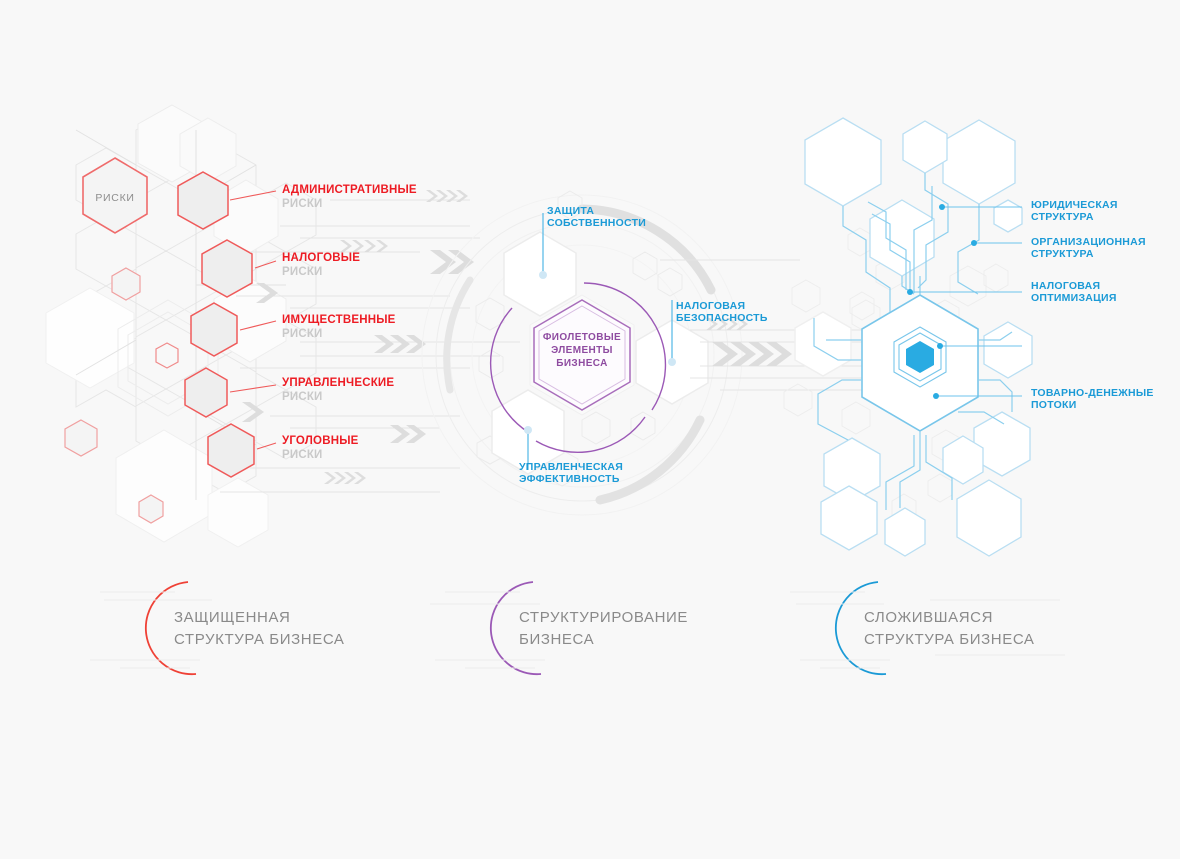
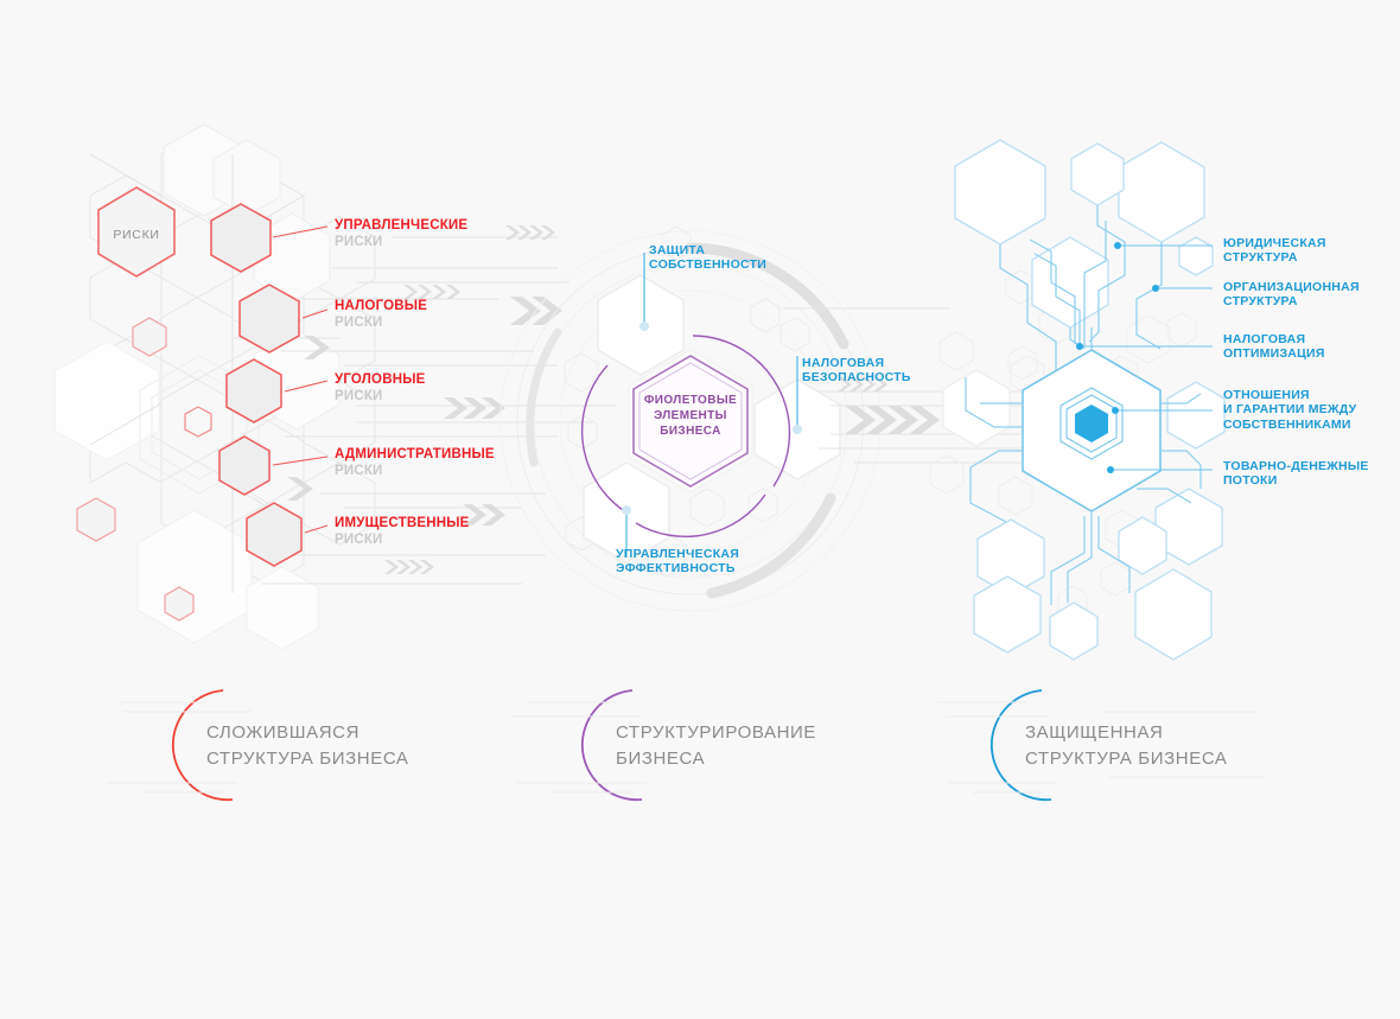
  РИСКИ
- АДМИНИСТРАТИВНЫЕ
+ УПРАВЛЕНЧЕСКИЕ
  РИСКИ
  НАЛОГОВЫЕ
  РИСКИ
- ИМУЩЕСТВЕННЫЕ
+ УГОЛОВНЫЕ
  РИСКИ
- УПРАВЛЕНЧЕСКИЕ
+ АДМИНИСТРАТИВНЫЕ
  РИСКИ
- УГОЛОВНЫЕ
+ ИМУЩЕСТВЕННЫЕ
  РИСКИ
  ФИОЛЕТОВЫЕ
  ЭЛЕМЕНТЫ
  БИЗНЕСА
  ЗАЩИТА
  СОБСТВЕННОСТИ
  НАЛОГОВАЯ
  БЕЗОПАСНОСТЬ
  УПРАВЛЕНЧЕСКАЯ
  ЭФФЕКТИВНОСТЬ
  ЮРИДИЧЕСКАЯ
  СТРУКТУРА
  ОРГАНИЗАЦИОННАЯ
  СТРУКТУРА
  НАЛОГОВАЯ
  ОПТИМИЗАЦИЯ
+ ОТНОШЕНИЯ
+ И ГАРАНТИИ МЕЖДУ
+ СОБСТВЕННИКАМИ
  ТОВАРНО-ДЕНЕЖНЫЕ
  ПОТОКИ
- ЗАЩИЩЕННАЯ
+ СЛОЖИВШАЯСЯ
  СТРУКТУРА БИЗНЕСА
  СТРУКТУРИРОВАНИЕ
  БИЗНЕСА
- СЛОЖИВШАЯСЯ
+ ЗАЩИЩЕННАЯ
  СТРУКТУРА БИЗНЕСА
